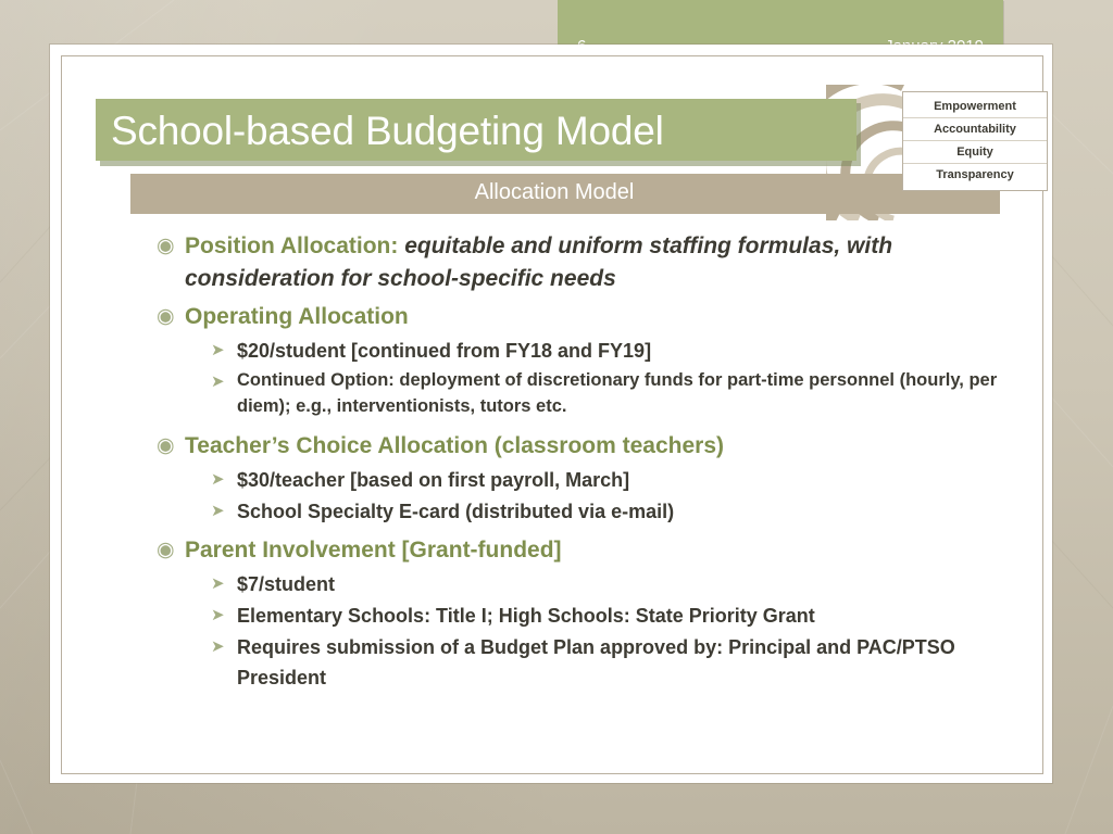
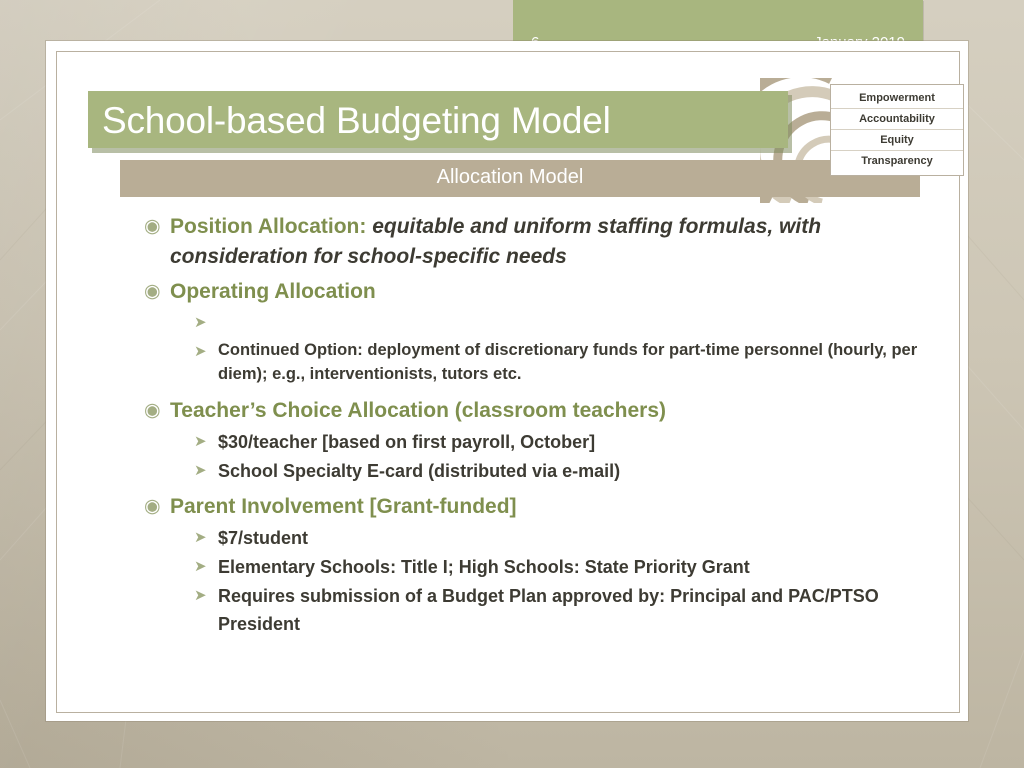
  School-based Budgeting Model
  Allocation Model
  Empowerment
  Accountability
  Equity
  Transparency
  ◉
  Position Allocation: equitable and uniform staffing formulas, with consideration for school-specific needs
  ◉
  Operating Allocation
  ➤
- $20/student [continued from FY18 and FY19]
  ➤
  Continued Option: deployment of discretionary funds for part-time personnel (hourly, per diem); e.g., interventionists, tutors etc.
  ◉
  Teacher’s Choice Allocation (classroom teachers)
  ➤
- $30/teacher [based on first payroll, March]
+ $30/teacher [based on first payroll, October]
  ➤
  School Specialty E-card (distributed via e-mail)
  ◉
  Parent Involvement [Grant-funded]
  ➤
  $7/student
  ➤
  Elementary Schools: Title I; High Schools: State Priority Grant
  ➤
  Requires submission of a Budget Plan approved by: Principal and PAC/PTSO President
